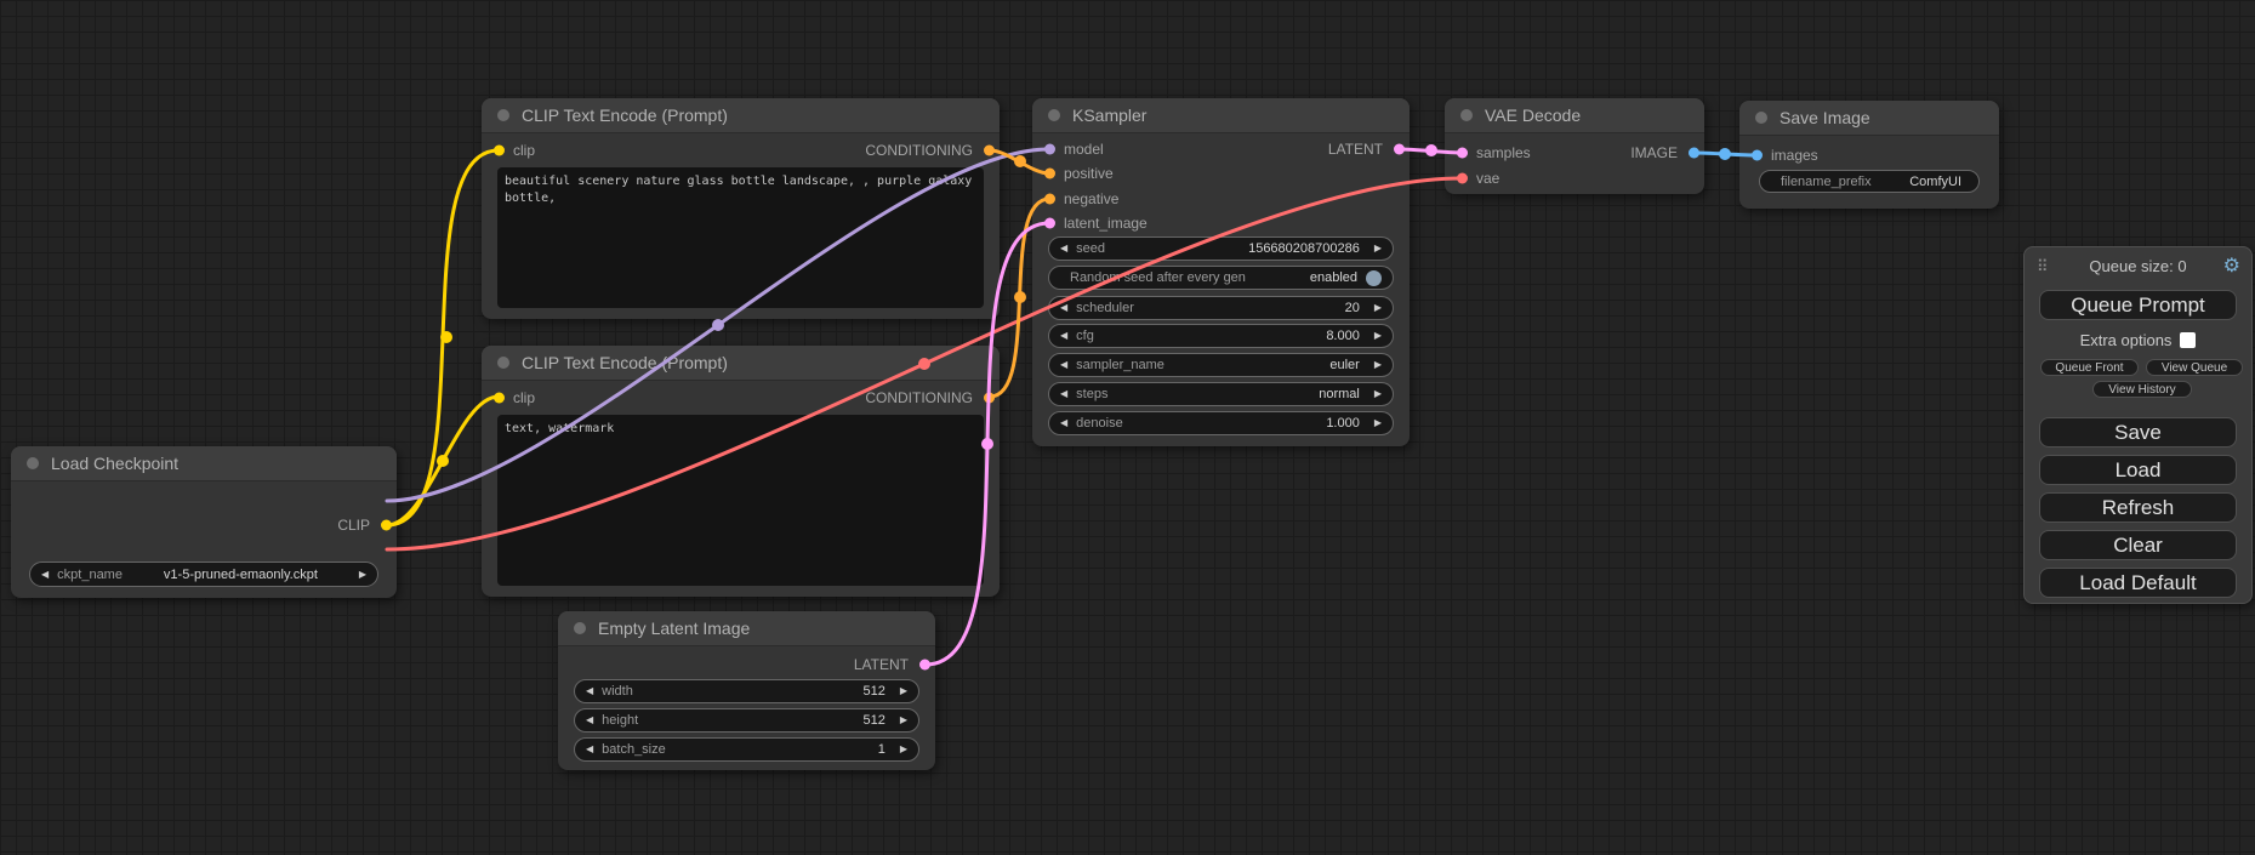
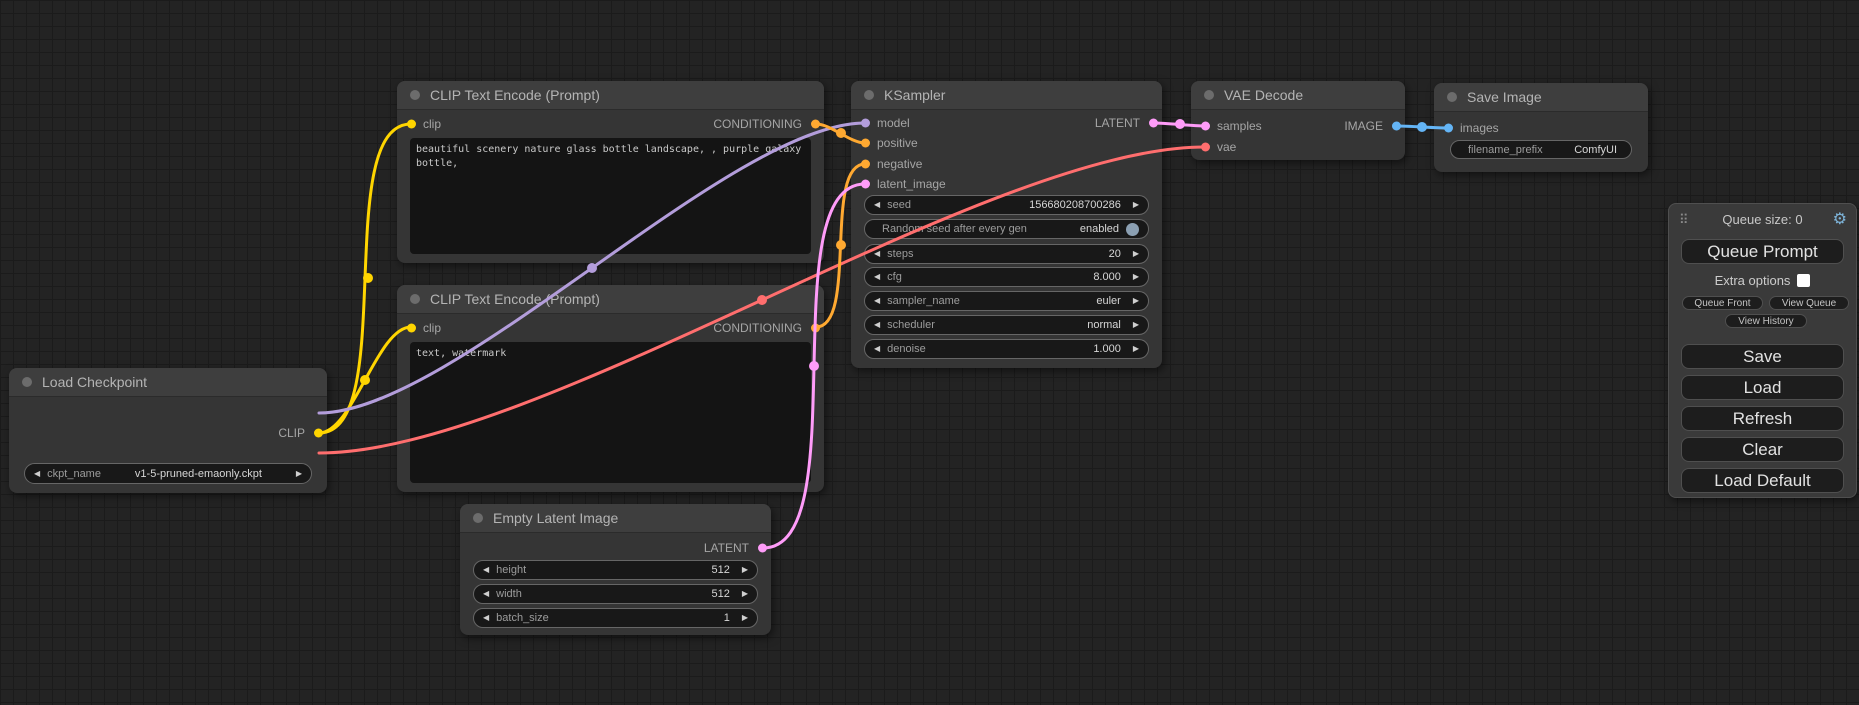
  Load Checkpoint
  CLIP
  ◀
  ckpt_name
  v1-5-pruned-emaonly.ckpt
  ▶
  CLIP Text Encode (Prompt)
  clip
  CONDITIONING
  beautiful scenery nature glass bottle landscape, , purple glaxy bottle,
  CLIP Text EncodePrompt)
  clip
  CONDITIONING
  text, waermark
  KSampler
  model
  LATENT
  positive
  negative
  latent_image
  ◀
  seed
  156680208700286
  ▶
  Rando seed after every gen
  enabled
  ◀
- scheduler
+ steps
  20
  ▶
  ◀
  cfg
  8.000
  ▶
  ◀
  sampler_name
  euler
  ▶
  ◀
- steps
+ scheduler
  normal
  ▶
  ◀
  denoise
  1.000
  ▶
  VAE Decode
  samples
  IMAGE
  vae
  Save Image
  images
  filename_prefix
  ComfyUI
  Empty Latent Image
  LATENT
  ◀
- width
+ height
  512
  ▶
  ◀
- height
+ width
  512
  ▶
  ◀
  batch_size
  1
  ▶
  ⠿
  Queue size: 0
  ⚙
  Queue Prompt
  Extra options
  Queue Front
  View Queue
  View History
  Save
  Load
  Refresh
  Clear
  Load Default
